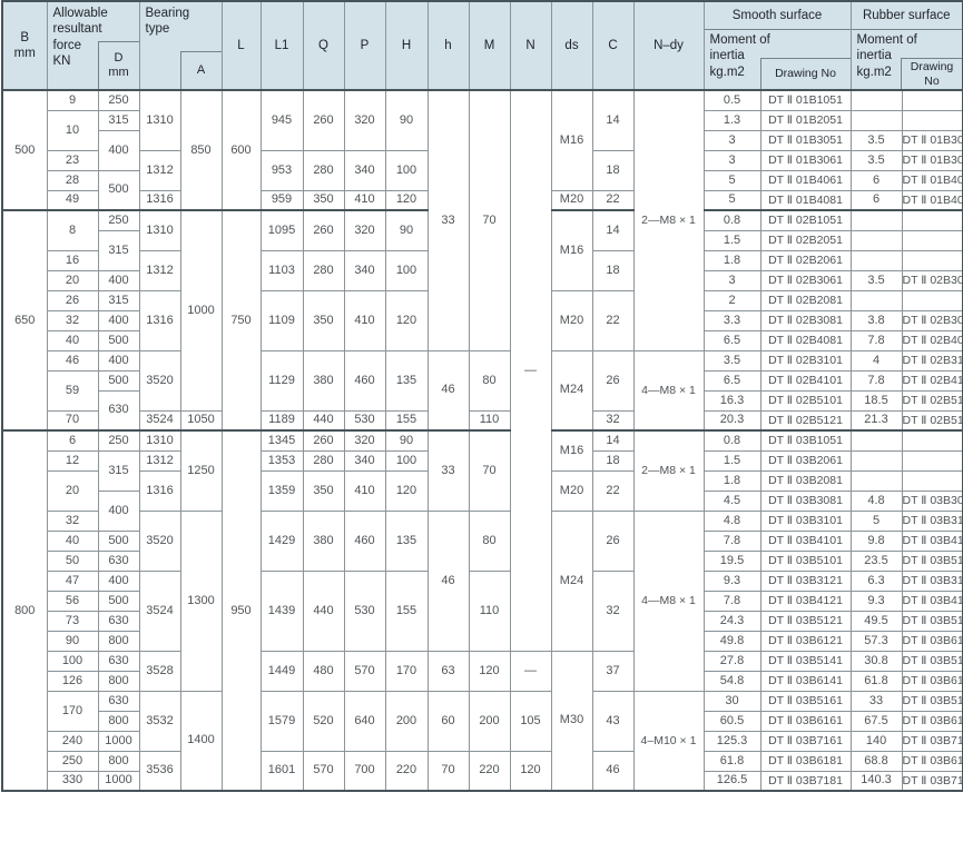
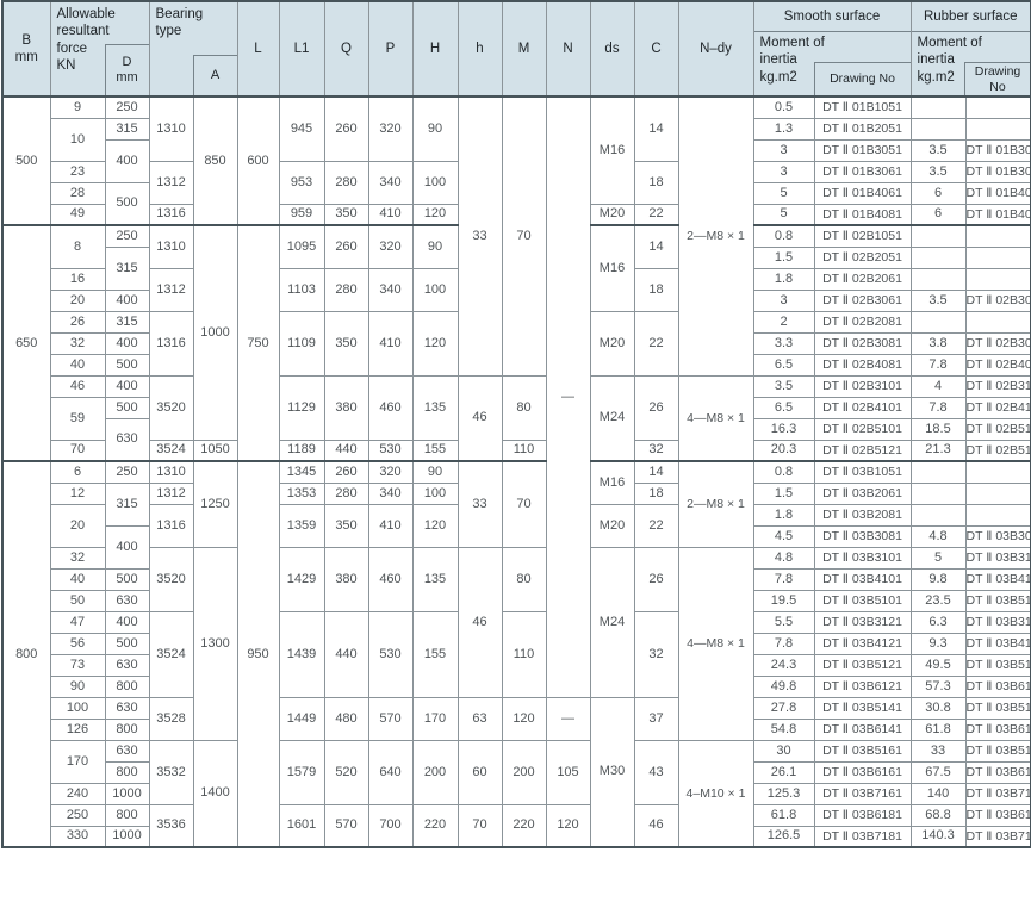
  B mm	Allowable resultant force KN D mm	Bearing type A	L	L1	Q	P	H	h	M	N	ds	C	N–dy	Smooth surface Moment of inertia kg.m2 Drawing No	Rubber surface Moment of inertia kg.m2 Drawing No
  500	9	250	1310	850	600	945	260	320	90	33	70	—	M16	14	2—M8 × 1	0.5	DT Ⅱ 01B1051
  10	315	1.3	DT Ⅱ 01B2051
  400	3	DT Ⅱ 01B3051	3.5	DT Ⅱ 01B30
  23	1312	953	280	340	100	18	3	DT Ⅱ 01B3061	3.5	DT Ⅱ 01B30
  28	500	5	DT Ⅱ 01B4061	6	DT Ⅱ 01B40
  49	1316	959	350	410	120	M20	22	5	DT Ⅱ 01B4081	6	DT Ⅱ 01B40
  650	8	250	1310	1000	750	1095	260	320	90	M16	14	0.8	DT Ⅱ 02B1051
  315	1.5	DT Ⅱ 02B2051
  16	1312	1103	280	340	100	18	1.8	DT Ⅱ 02B2061
  20	400	3	DT Ⅱ 02B3061	3.5	DT Ⅱ 02B30
  26	315	1316	1109	350	410	120	M20	22	2	DT Ⅱ 02B2081
  32	400	3.3	DT Ⅱ 02B3081	3.8	DT Ⅱ 02B30
  40	500	6.5	DT Ⅱ 02B4081	7.8	DT Ⅱ 02B40
  46	400	3520	1129	380	460	135	46	80	M24	26	4—M8 × 1	3.5	DT Ⅱ 02B3101	4	DT Ⅱ 02B31
  59	500	6.5	DT Ⅱ 02B4101	7.8	DT Ⅱ 02B41
  630	16.3	DT Ⅱ 02B5101	18.5	DT Ⅱ 02B51
  70	3524	1050	1189	440	530	155	110	32	20.3	DT Ⅱ 02B5121	21.3	DT Ⅱ 02B51
  800	6	250	1310	1250	950	1345	260	320	90	33	70	M16	14	2—M8 × 1	0.8	DT Ⅱ 03B1051
  12	315	1312	1353	280	340	100	18	1.5	DT Ⅱ 03B2061
  20	1316	1359	350	410	120	M20	22	1.8	DT Ⅱ 03B2081
  400	4.5	DT Ⅱ 03B3081	4.8	DT Ⅱ 03B30
  32	3520	1300	1429	380	460	135	46	80	M24	26	4—M8 × 1	4.8	DT Ⅱ 03B3101	5	DT Ⅱ 03B31
  40	500	7.8	DT Ⅱ 03B4101	9.8	DT Ⅱ 03B41
  50	630	19.5	DT Ⅱ 03B5101	23.5	DT Ⅱ 03B51
- 47	400	3524	1439	440	530	155	110	32	9.3	DT Ⅱ 03B3121	6.3	DT Ⅱ 03B31
+ 47	400	3524	1439	440	530	155	110	32	5.5	DT Ⅱ 03B3121	6.3	DT Ⅱ 03B31
  56	500	7.8	DT Ⅱ 03B4121	9.3	DT Ⅱ 03B41
  73	630	24.3	DT Ⅱ 03B5121	49.5	DT Ⅱ 03B51
  90	800	49.8	DT Ⅱ 03B6121	57.3	DT Ⅱ 03B61
  100	630	3528	1449	480	570	170	63	120	—	M30	37	27.8	DT Ⅱ 03B5141	30.8	DT Ⅱ 03B51
  126	800	54.8	DT Ⅱ 03B6141	61.8	DT Ⅱ 03B61
  170	630	3532	1400	1579	520	640	200	60	200	105	43	4–M10 × 1	30	DT Ⅱ 03B5161	33	DT Ⅱ 03B51
- 800	60.5	DT Ⅱ 03B6161	67.5	DT Ⅱ 03B61
+ 800	26.1	DT Ⅱ 03B6161	67.5	DT Ⅱ 03B61
  240	1000	125.3	DT Ⅱ 03B7161	140	DT Ⅱ 03B71
  250	800	3536	1601	570	700	220	70	220	120	46	61.8	DT Ⅱ 03B6181	68.8	DT Ⅱ 03B61
  330	1000	126.5	DT Ⅱ 03B7181	140.3	DT Ⅱ 03B71
